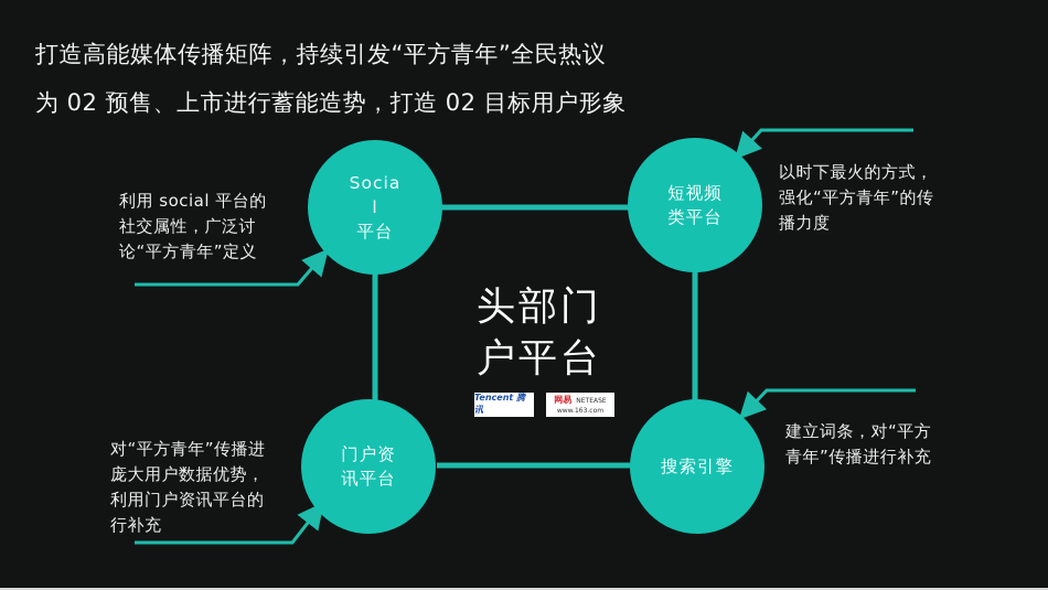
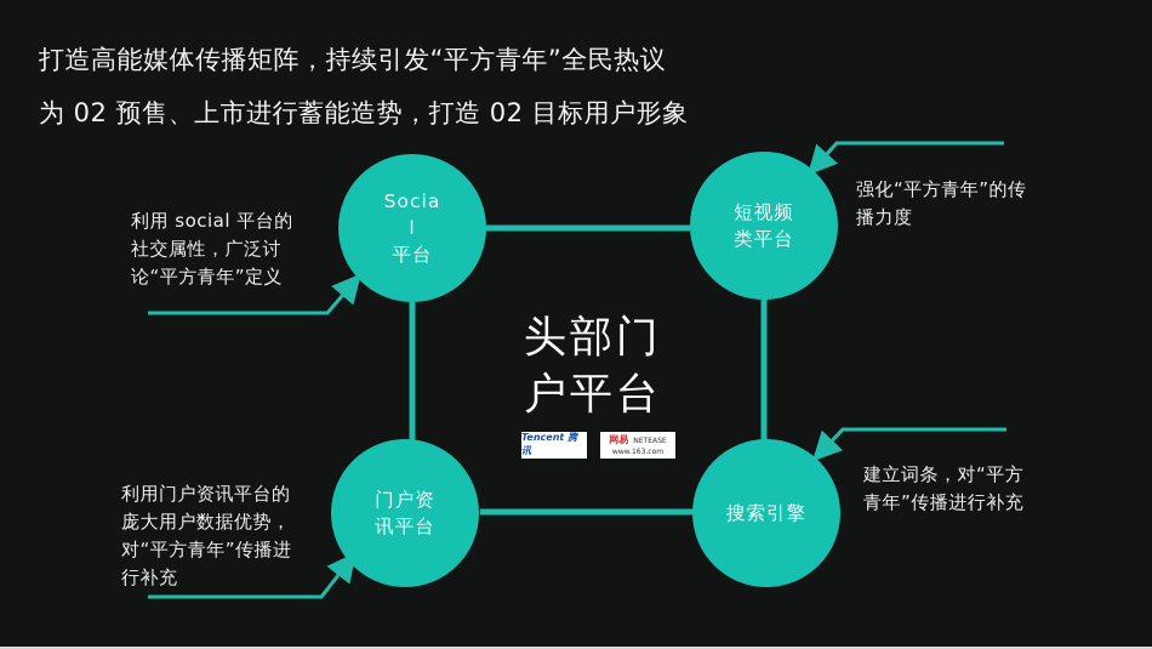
  打造高能媒体传播矩阵，持续引发“平方青年”全民热议
  为 02 预售、上市进行蓄能造势，打造 02 目标用户形象
  Socia
  l
  平台
  短视频
  类平台
  门户资
  讯平台
  搜索引擎
  头部门
  户平台
  Tencent 腾讯
  网易
  利用 social 平台的
  社交属性，广泛讨
  论“平方青年”定义
- 以时下最火的方式，
  强化“平方青年”的传
  播力度
- 对“平方青年”传播进
+ 利用门户资讯平台的
  庞大用户数据优势，
- 利用门户资讯平台的
+ 对“平方青年”传播进
  行补充
  建立词条，对“平方
  青年”传播进行补充
